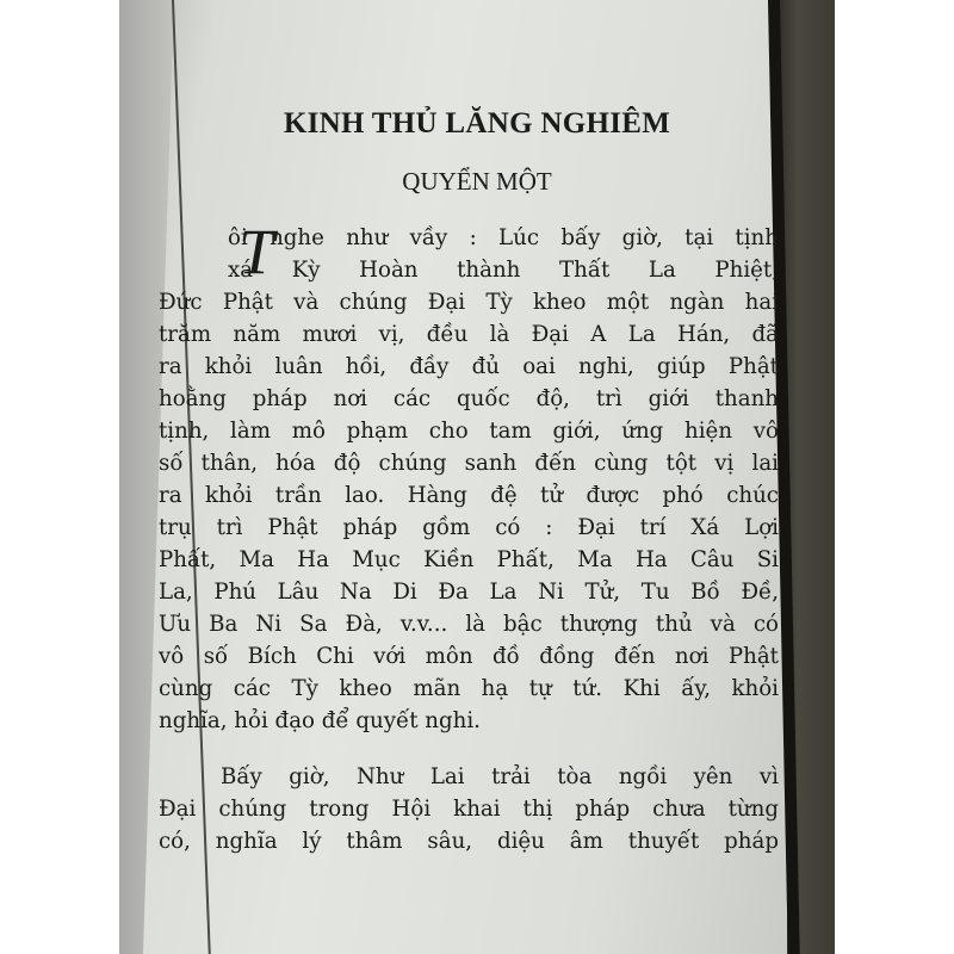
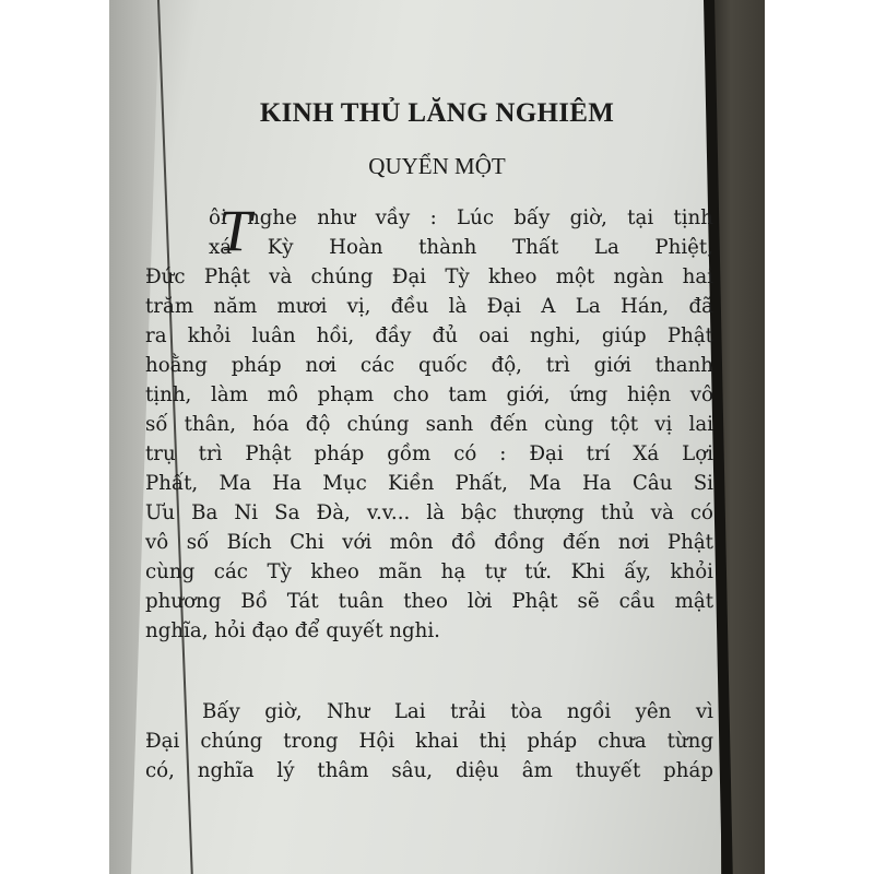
  KINH THỦ LĂNG NGHIÊM
  QUYỂN MỘT
  T
  ôi nghe như vầy : Lúc bấy giờ, tại tịnh
  xá Kỳ Hoàn thành Thất La Phiệt,
  Đức Phật và chúng Đại Tỳ kheo một ngàn hai
  trăm năm mươi vị, đều là Đại A La Hán, đã
  ra khỏi luân hồi, đầy đủ oai nghi, giúp Phật
  hoằng pháp nơi các quốc độ, trì giới thanh
  tịnh, làm mô phạm cho tam giới, ứng hiện vô
  số thân, hóa độ chúng sanh đến cùng tột vị lai
- ra khỏi trần lao. Hàng đệ tử được phó chúc
  trụ trì Phật pháp gồm có : Đại trí Xá Lợi
  Phất, Ma Ha Mục Kiền Phất, Ma Ha Câu Si
- La, Phú Lâu Na Di Đa La Ni Tử, Tu Bồ Đề,
  Ưu Ba Ni Sa Đà, v.v... là bậc thượng thủ và có
  vô số Bích Chi với môn đồ đồng đến nơi Phật
  cùng các Tỳ kheo mãn hạ tự tứ. Khi ấy, khỏi
+ phương Bồ Tát tuân theo lời Phật sẽ cầu mật
  nghĩa, hỏi đạo để quyết nghi.
  Bấy giờ, Như Lai trải tòa ngồi yên vì
  Đại chúng trong Hội khai thị pháp chưa từng
  có, nghĩa lý thâm sâu, diệu âm thuyết pháp
